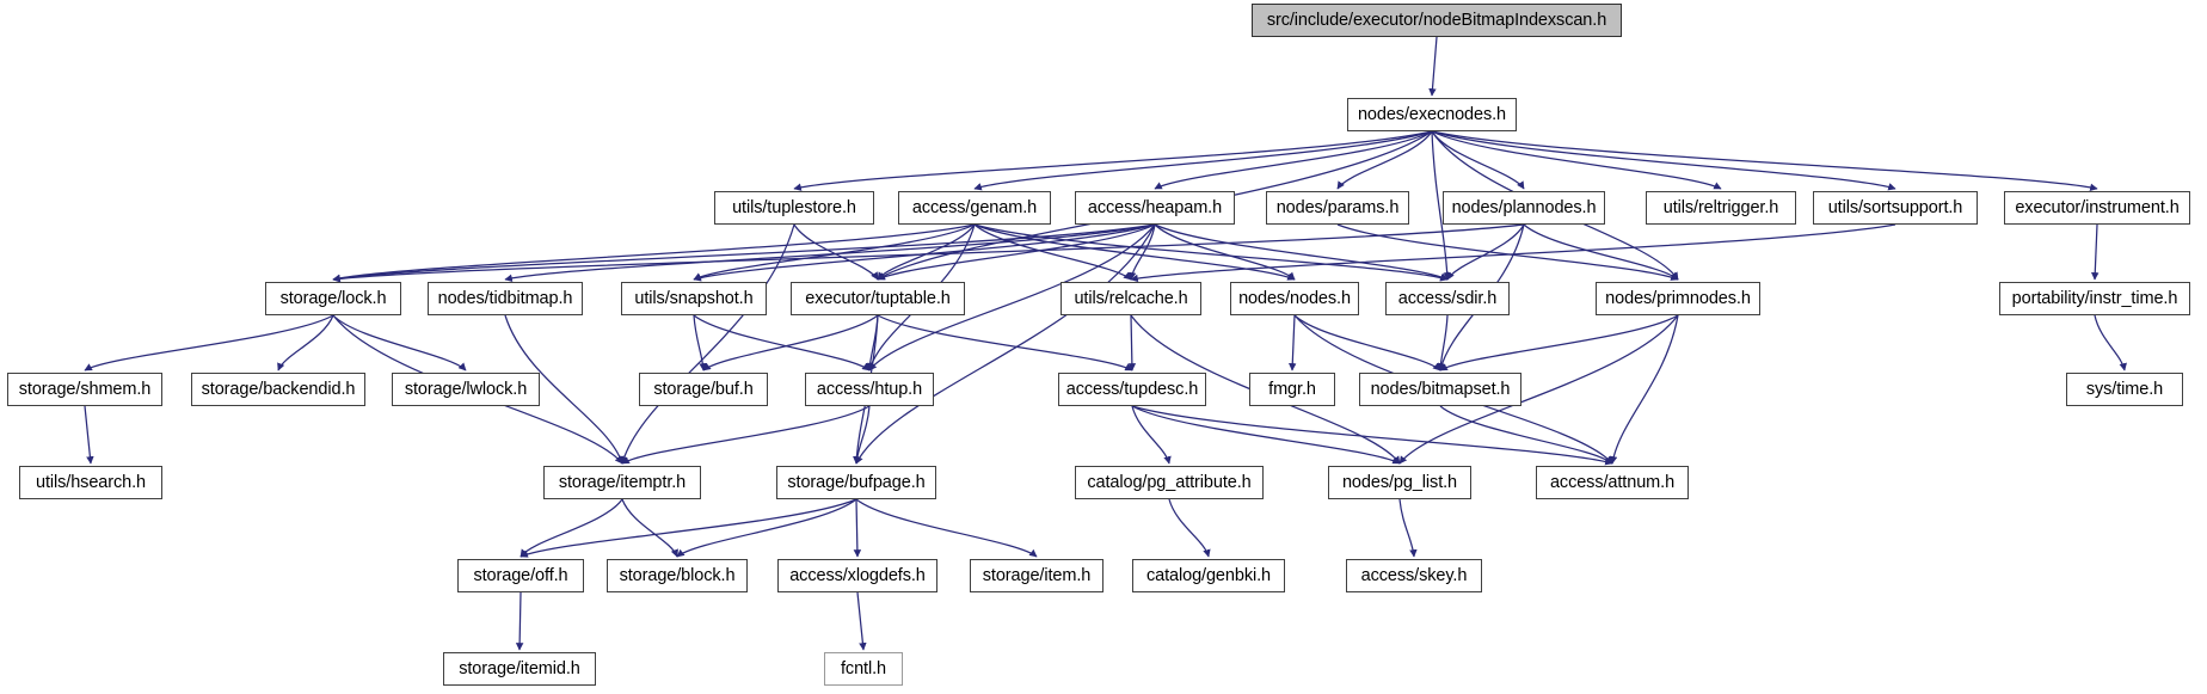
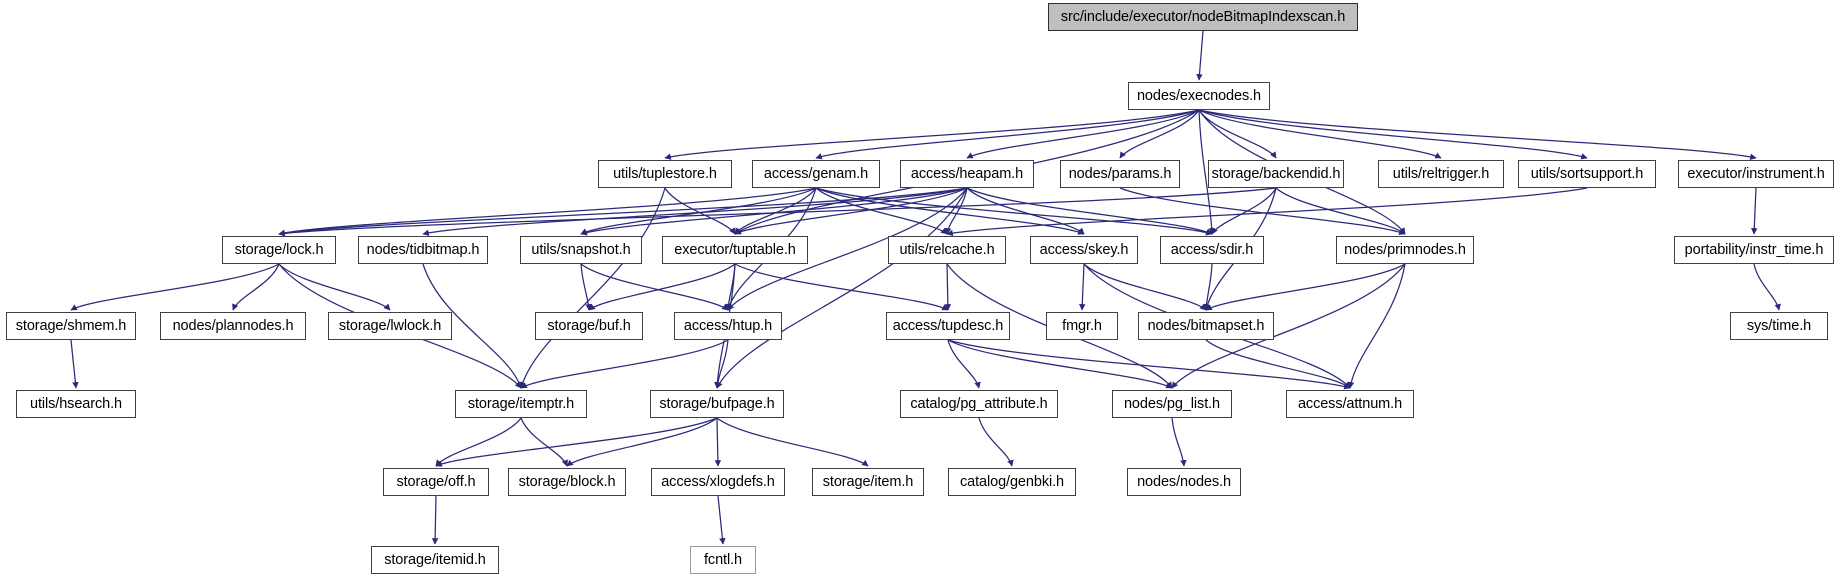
  src/include/executor/nodeBitmapIndexscan.h
  nodes/execnodes.h
  utils/tuplestore.h
  access/genam.h
  access/heapam.h
  nodes/params.h
- nodes/plannodes.h
+ storage/backendid.h
  utils/reltrigger.h
  utils/sortsupport.h
  executor/instrument.h
  storage/lock.h
  nodes/tidbitmap.h
  utils/snapshot.h
  executor/tuptable.h
  utils/relcache.h
- nodes/nodes.h
+ access/skey.h
  access/sdir.h
  nodes/primnodes.h
  portability/instr_time.h
  storage/shmem.h
- storage/backendid.h
+ nodes/plannodes.h
  storage/lwlock.h
  storage/buf.h
  access/htup.h
  access/tupdesc.h
  fmgr.h
  nodes/bitmapset.h
  sys/time.h
  utils/hsearch.h
  storage/itemptr.h
  storage/bufpage.h
  catalog/pg_attribute.h
  nodes/pg_list.h
  access/attnum.h
  storage/off.h
  storage/block.h
  access/xlogdefs.h
  storage/item.h
  catalog/genbki.h
- access/skey.h
+ nodes/nodes.h
  storage/itemid.h
  fcntl.h
